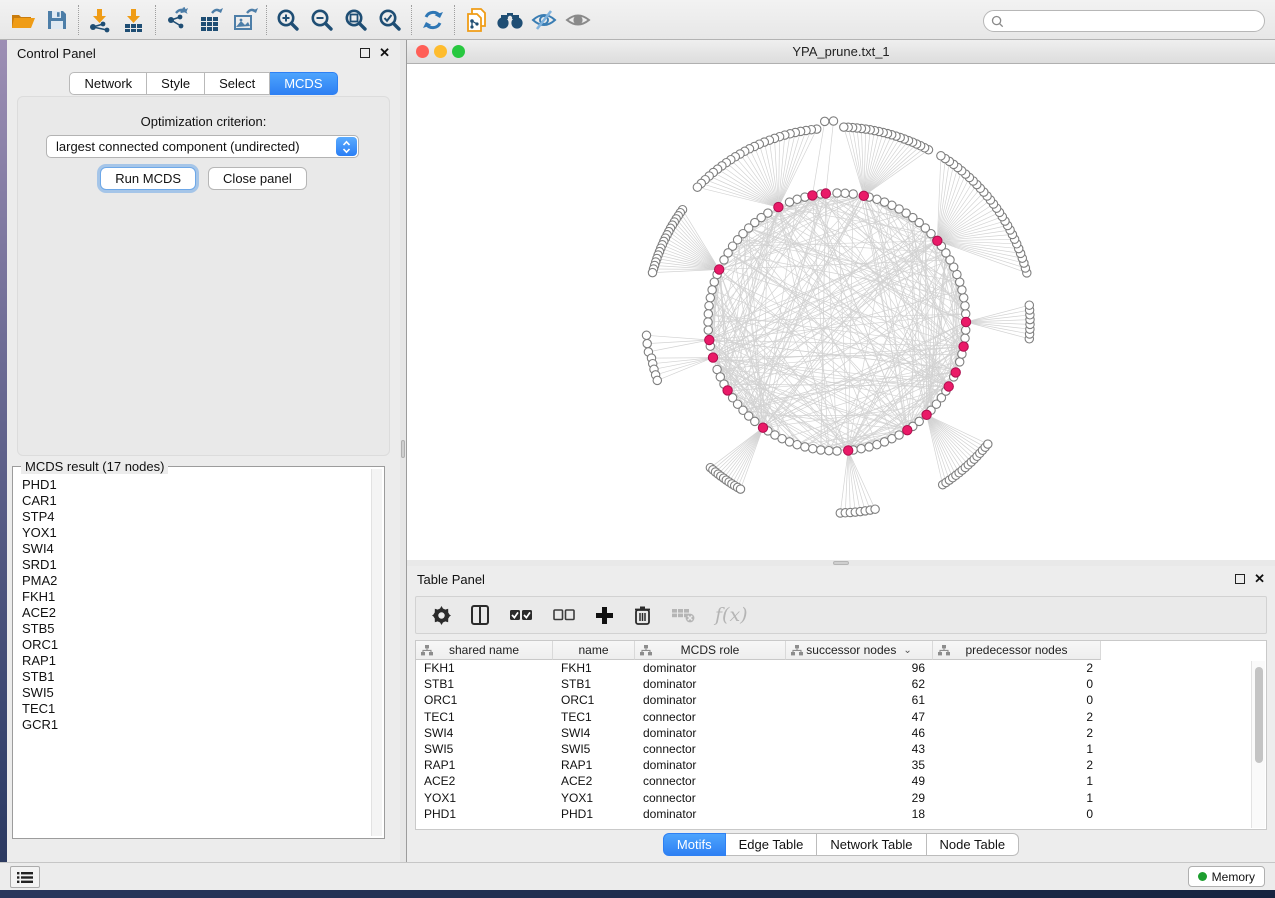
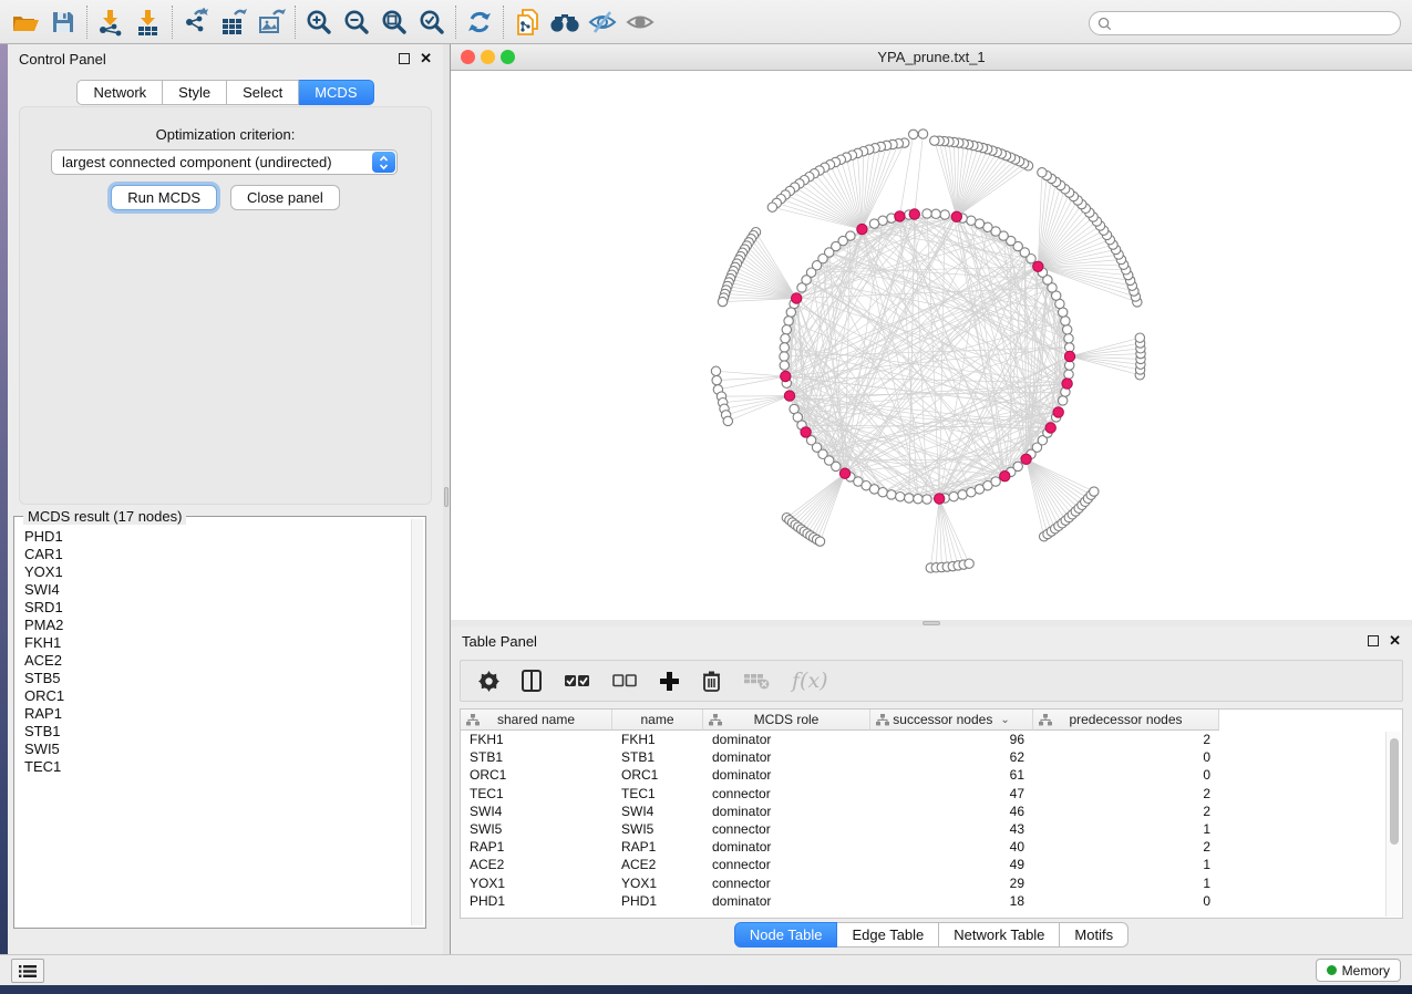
  Control Panel
  ✕
  Network
  Style
  Select
  MCDS
  Optimization criterion:
  largest connected component (undirected)
  Run MCDS
  Close panel
  MCDS result (17 nodes)
  PHD1
  CAR1
- STP4
  YOX1
  SWI4
  SRD1
  PMA2
  FKH1
  ACE2
  STB5
  ORC1
  RAP1
  STB1
  SWI5
  TEC1
- GCR1
  YPA_prune.txt_1
  Table Panel
  ✕
  f(x)
  shared name
  name
  MCDS role
  successor nodes
  ⌄
  predecessor nodes
  FKH1
  FKH1
  dominator
  96
  2
  STB1
  STB1
  dominator
  62
  0
  ORC1
  ORC1
  dominator
  61
  0
  TEC1
  TEC1
  connector
  47
  2
  SWI4
  SWI4
  dominator
  46
  2
  SWI5
  SWI5
  connector
  43
  1
  RAP1
  RAP1
  dominator
- 35
+ 40
  2
  ACE2
  ACE2
  connector
  49
  1
  YOX1
  YOX1
  connector
  29
  1
  PHD1
  PHD1
  dominator
  18
  0
- Motifs
+ Node Table
  Edge Table
  Network Table
- Node Table
+ Motifs
  Memory
